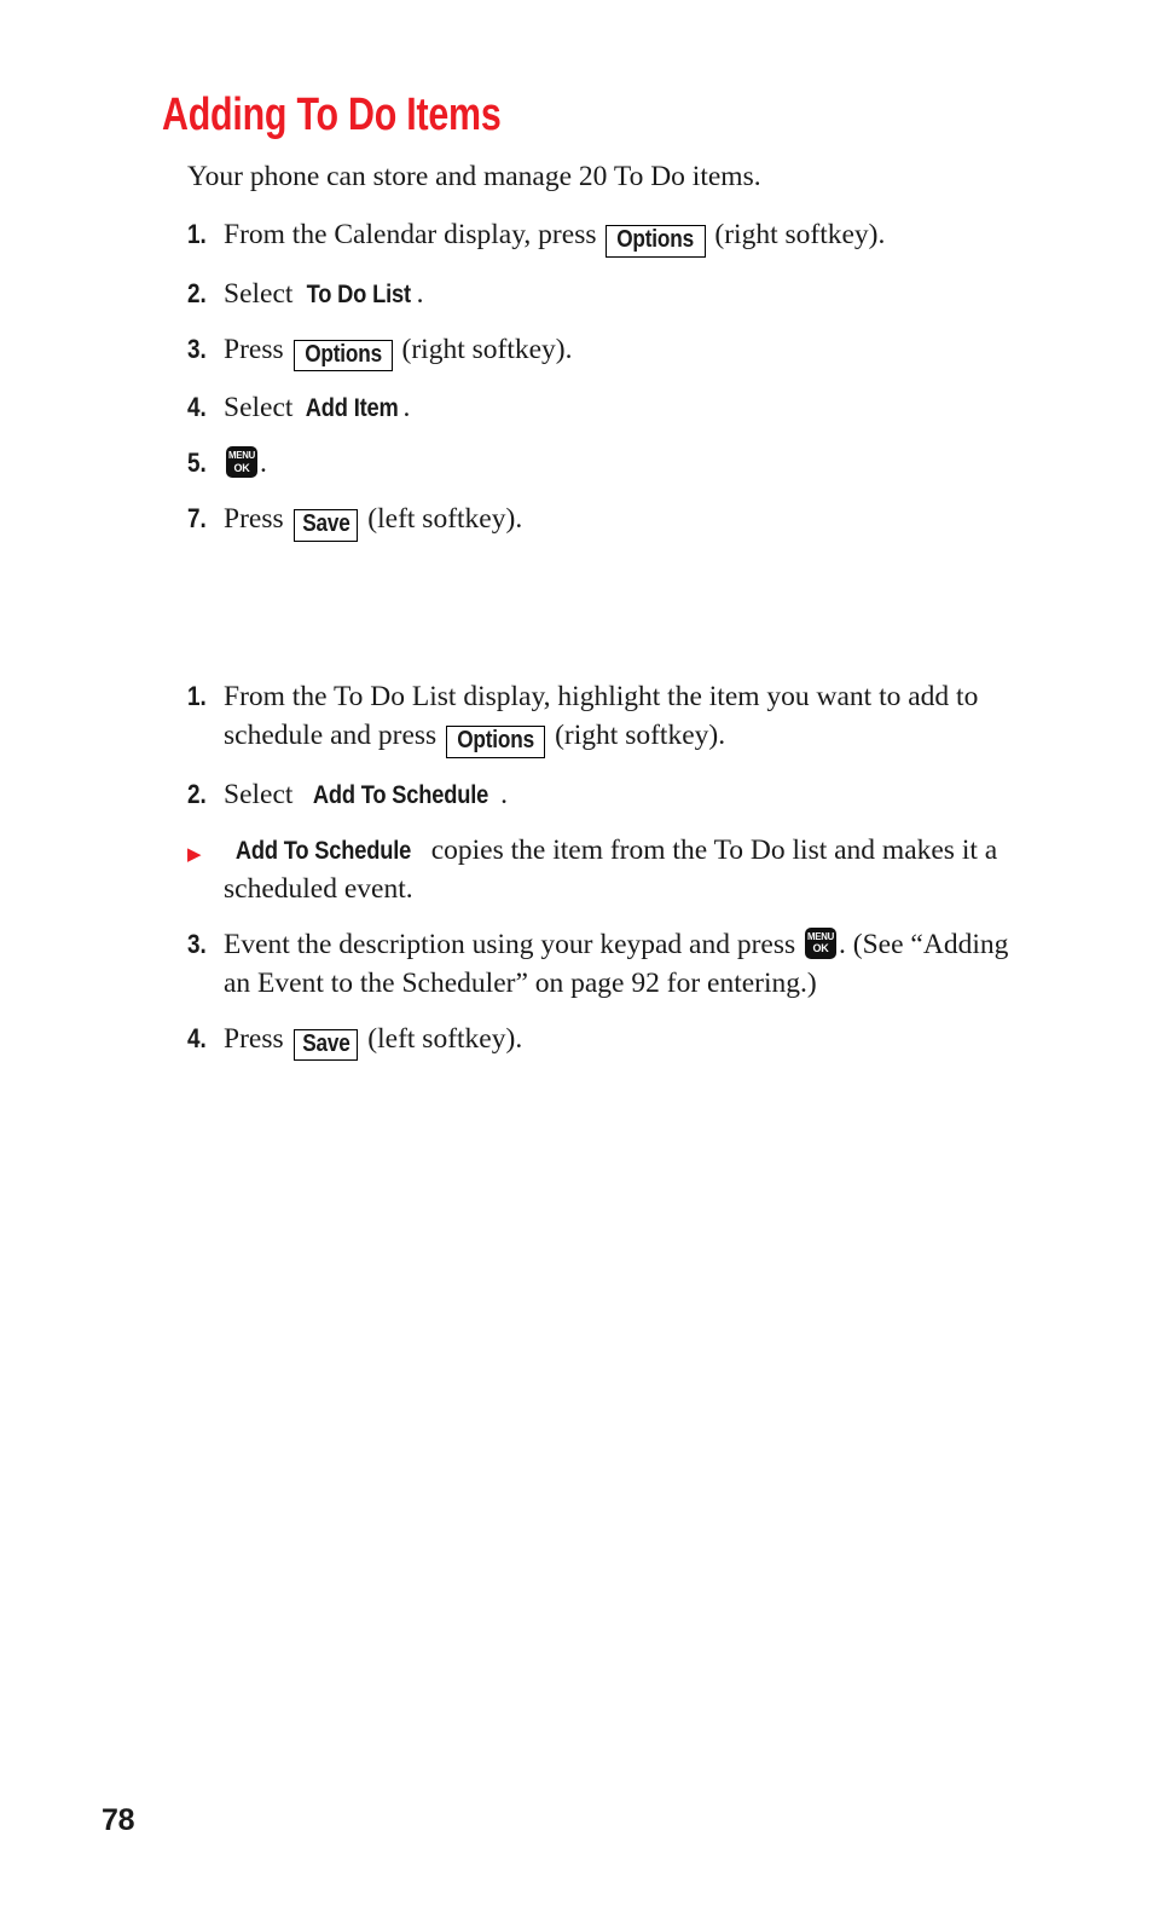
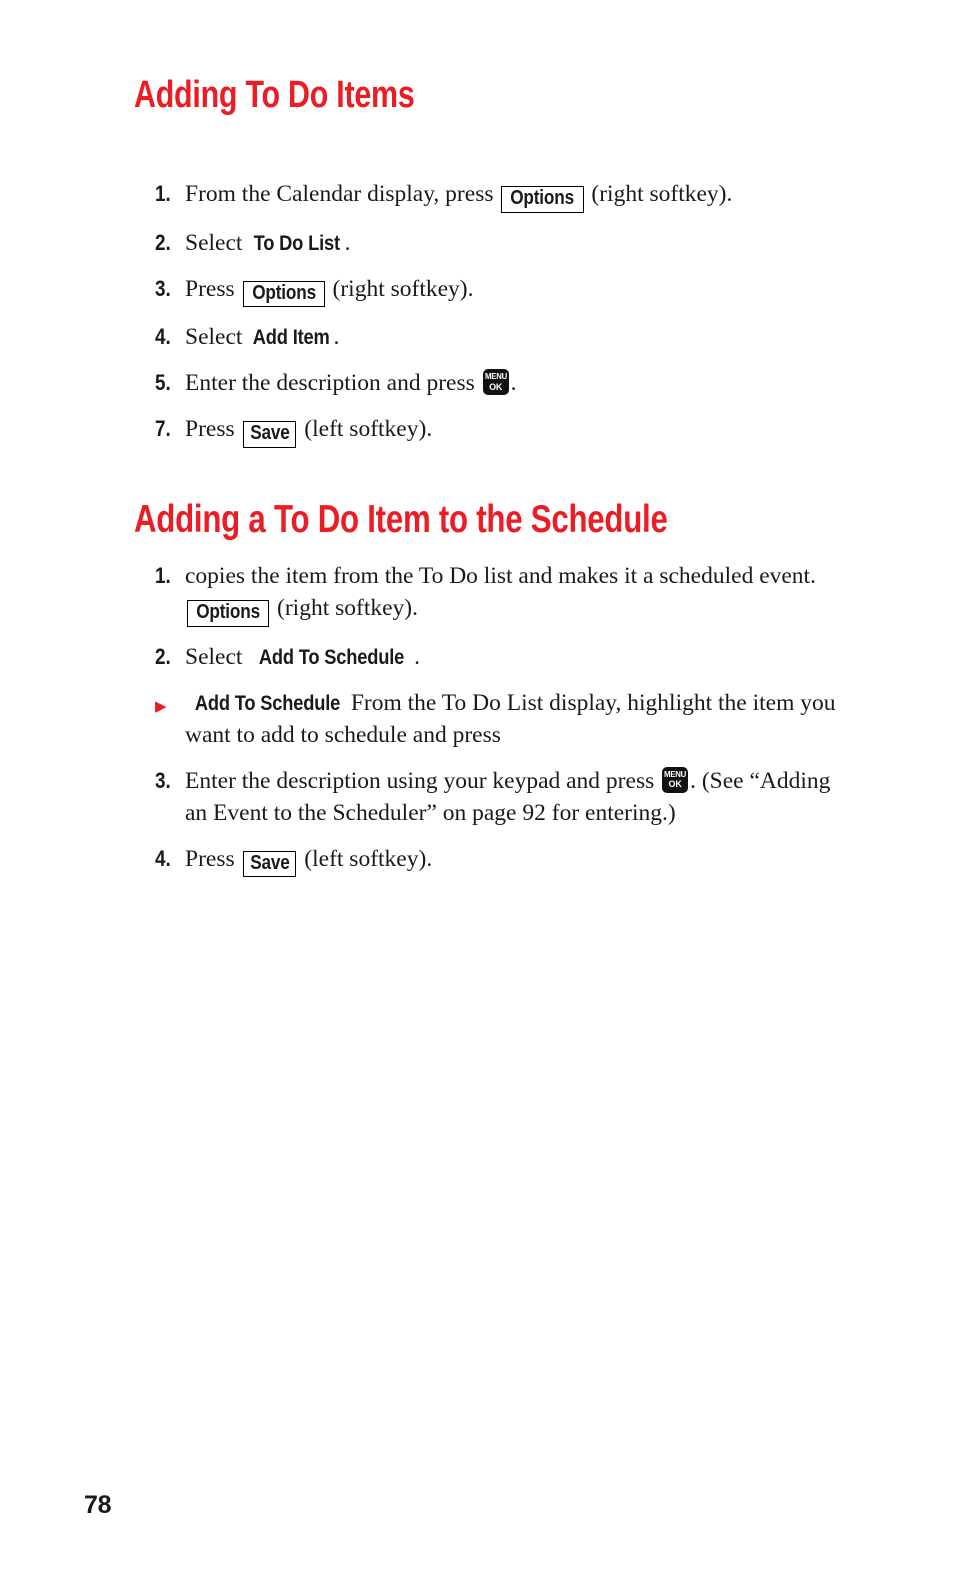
  Adding To Do Items
- Your phone can store and manage 20 To Do items.
  1.
  From the Calendar display, press Options (right softkey).
  2.
  Select To Do List .
  3.
  Press Options (right softkey).
  4.
  Select Add Item .
  5.
+ Enter the description and press
  MENU
  OK
  .
  7.
  Press Save (left softkey).
+ Adding a To Do Item to the Schedule
  1.
- From the To Do List display, highlight the item you want to add to schedule and press Options (right softkey).
+ copies the item from the To Do list and makes it a scheduled event.Options (right softkey).
  2.
  Select Add To Schedule .
  ▶
- Add To Schedule copies the item from the To Do list and makes it a scheduled event.
+ Add To Schedule From the To Do List display, highlight the item you want to add to schedule and press
  3.
- Event the description using your keypad and press
+ Enter the description using your keypad and press
  MENU
  OK
  . (See “Adding an Event to the Scheduler” on page 92 for entering.)
  4.
  Press Save (left softkey).
  78
